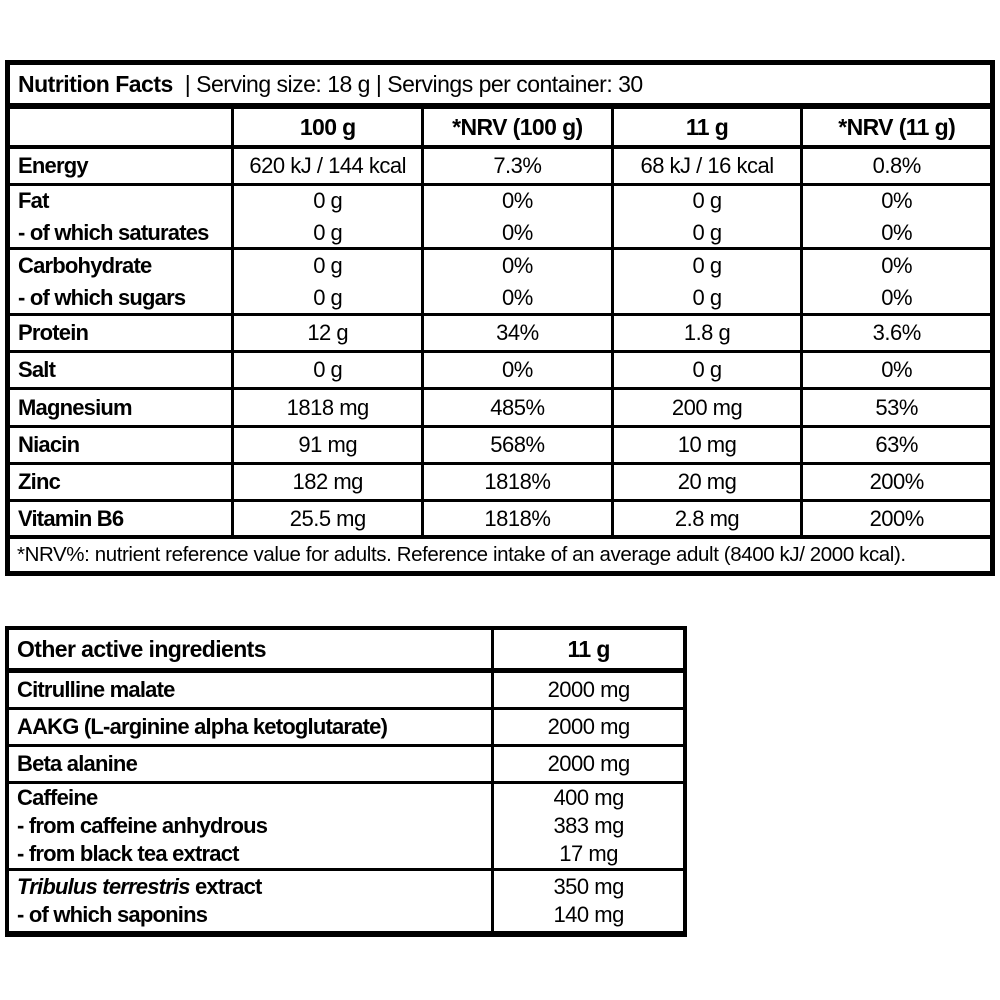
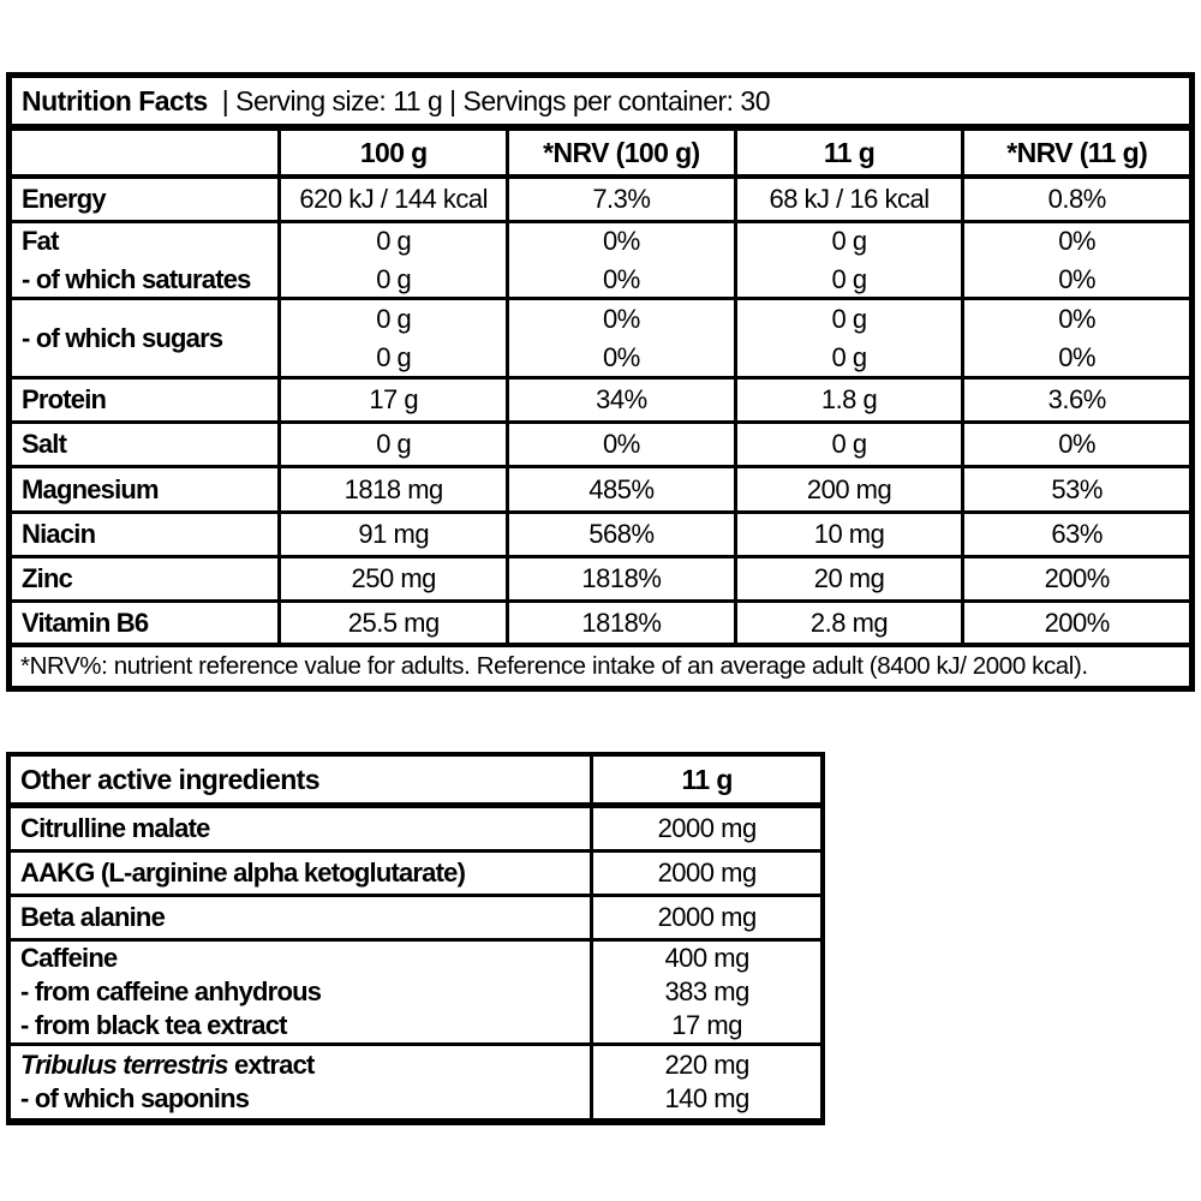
  Nutrition Facts
- | Serving size: 18 g | Servings per container: 30
+ | Serving size: 11 g | Servings per container: 30
  100 g
  *NRV (100 g)
  11 g
  *NRV (11 g)
  Energy
  620 kJ / 144 kcal
  7.3%
  68 kJ / 16 kcal
  0.8%
  Fat
  - of which saturates
  0 g
  0 g
  0%
  0%
  0 g
  0 g
  0%
  0%
- Carbohydrate
  - of which sugars
  0 g
  0 g
  0%
  0%
  0 g
  0 g
  0%
  0%
  Protein
- 12 g
+ 17 g
  34%
  1.8 g
  3.6%
  Salt
  0 g
  0%
  0 g
  0%
  Magnesium
  1818 mg
  485%
  200 mg
  53%
  Niacin
  91 mg
  568%
  10 mg
  63%
  Zinc
- 182 mg
+ 250 mg
  1818%
  20 mg
  200%
  Vitamin B6
  25.5 mg
  1818%
  2.8 mg
  200%
  *NRV%: nutrient reference value for adults. Reference intake of an average adult (8400 kJ/ 2000 kcal).
  Other active ingredients
  11 g
  Citrulline malate
  2000 mg
  AAKG (L-arginine alpha ketoglutarate)
  2000 mg
  Beta alanine
  2000 mg
  Caffeine
  - from caffeine anhydrous
  - from black tea extract
  400 mg
  383 mg
  17 mg
  Tribulus terrestris extract
  - of which saponins
- 350 mg
+ 220 mg
  140 mg
